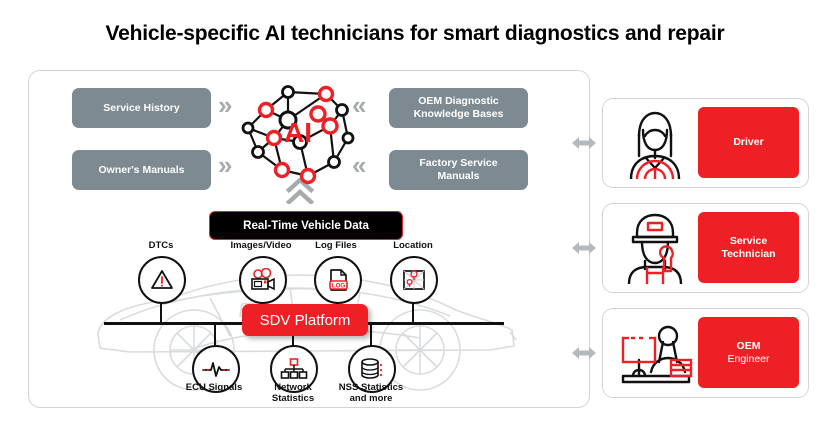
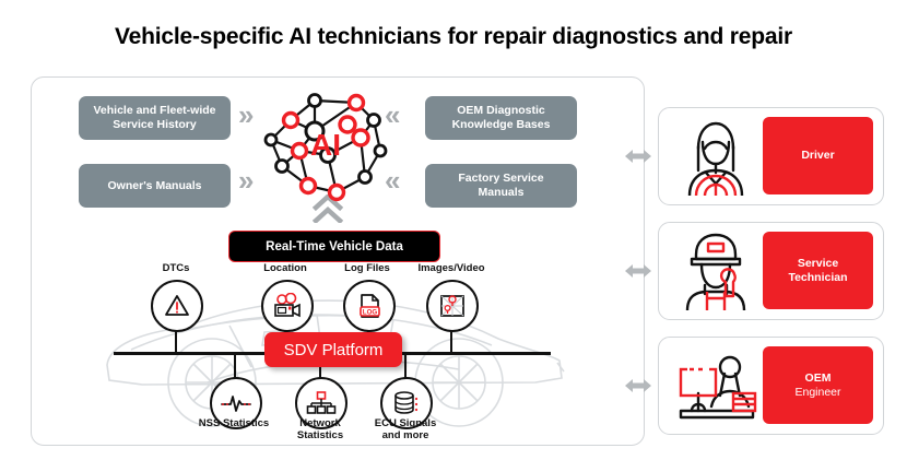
- Vehicle-specific AI technicians for smart diagnostics and repair
+ Vehicle-specific AI technicians for repair diagnostics and repair
+ Vehicle and Fleet-wide
  Service History
  Owner's Manuals
  OEM Diagnostic
  Knowledge Bases
  Factory Service
  Manuals
  »
  »
  «
  «
  AI
  Real-Time Vehicle Data
  DTCs
- Images/Video
+ Location
  Log Files
- Location
+ Images/Video
  SDV Platform
- ECU Signals
+ NSS Statistics
  Network
  Statistics
- NSS Statistics
+ ECU Signals
  and more
  Driver
  Service
  Technician
  OEM
  Engineer
